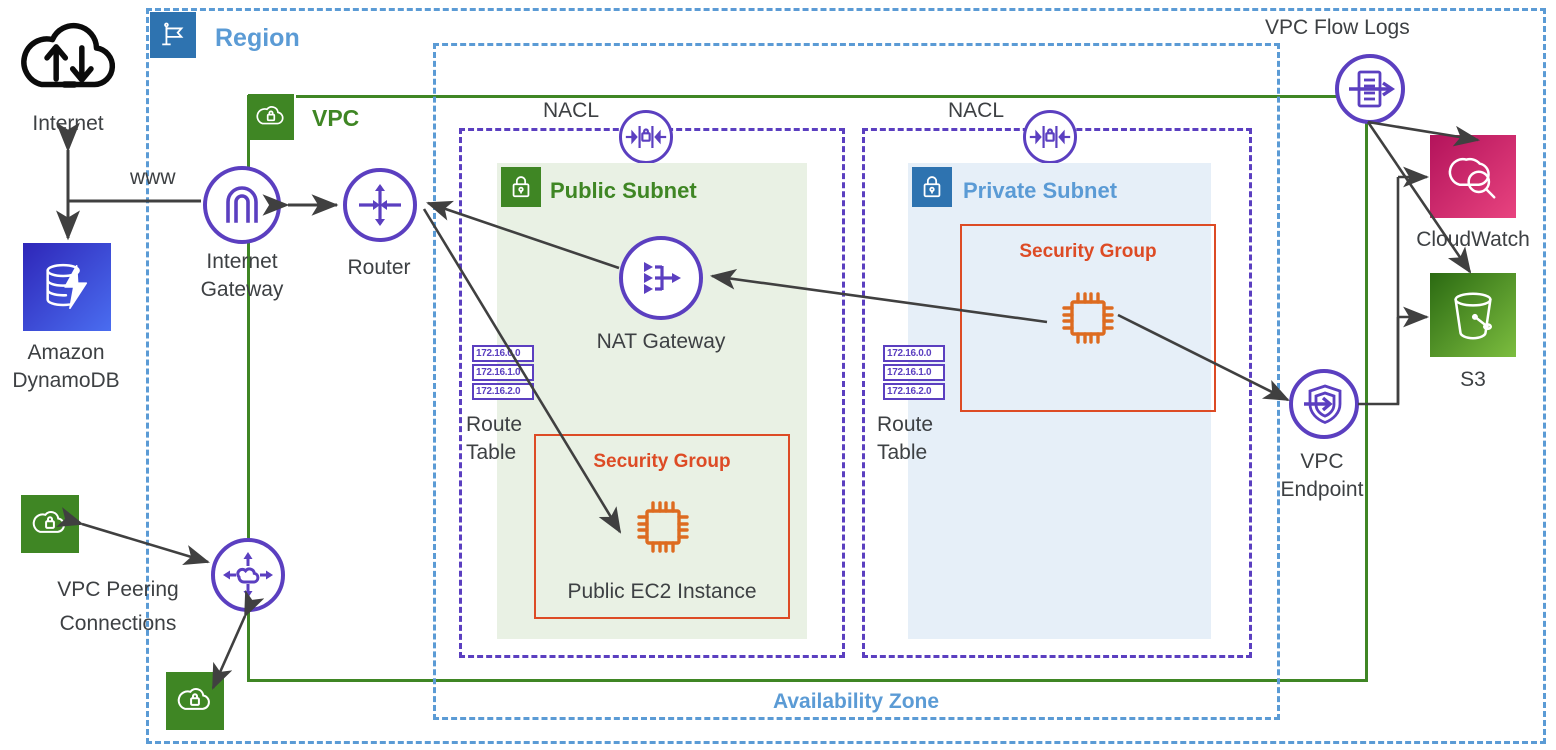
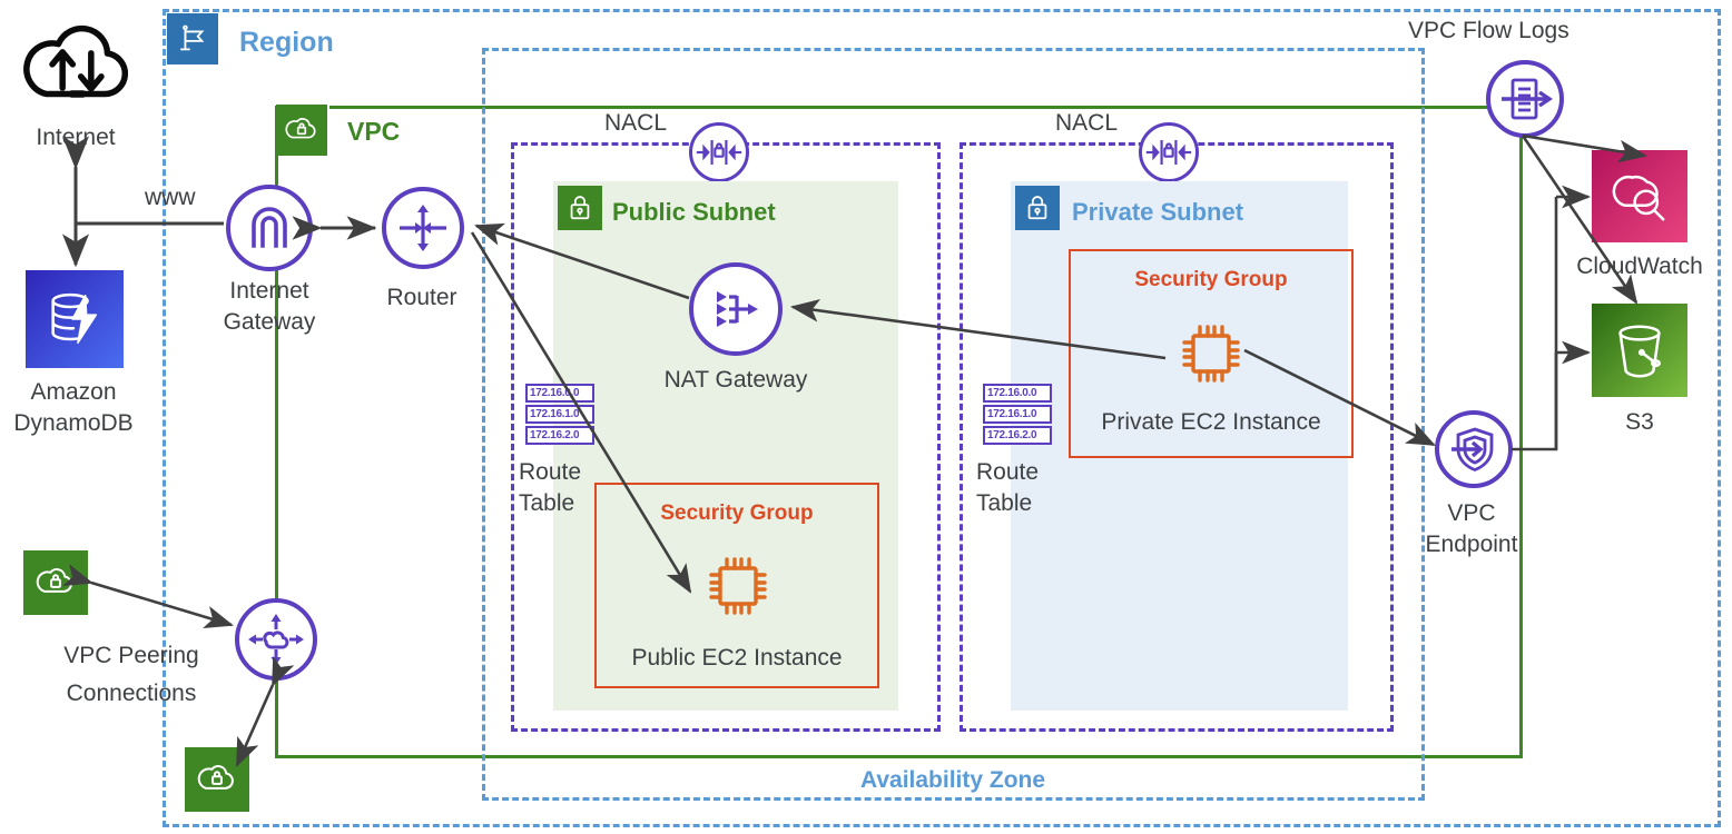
  Region
  VPC
  Availability Zone
  Internet
  Amazon
  DynamoDB
  www
  Internet
  Gateway
  Router
  VPC Peering
  Connections
  NACL
  Public Subnet
  NAT Gateway
  172.16.0.0
  172.16.1.0
  172.16.2.0
  Route
  Table
  Security Group
  Public EC2 Instance
  NACL
  Private Subnet
  172.16.0.0
  172.16.1.0
  172.16.2.0
  Route
  Table
  Security Group
+ Private EC2 Instance
  VPC Flow Logs
  CloudWatch
  S3
  VPC
  Endpoint
